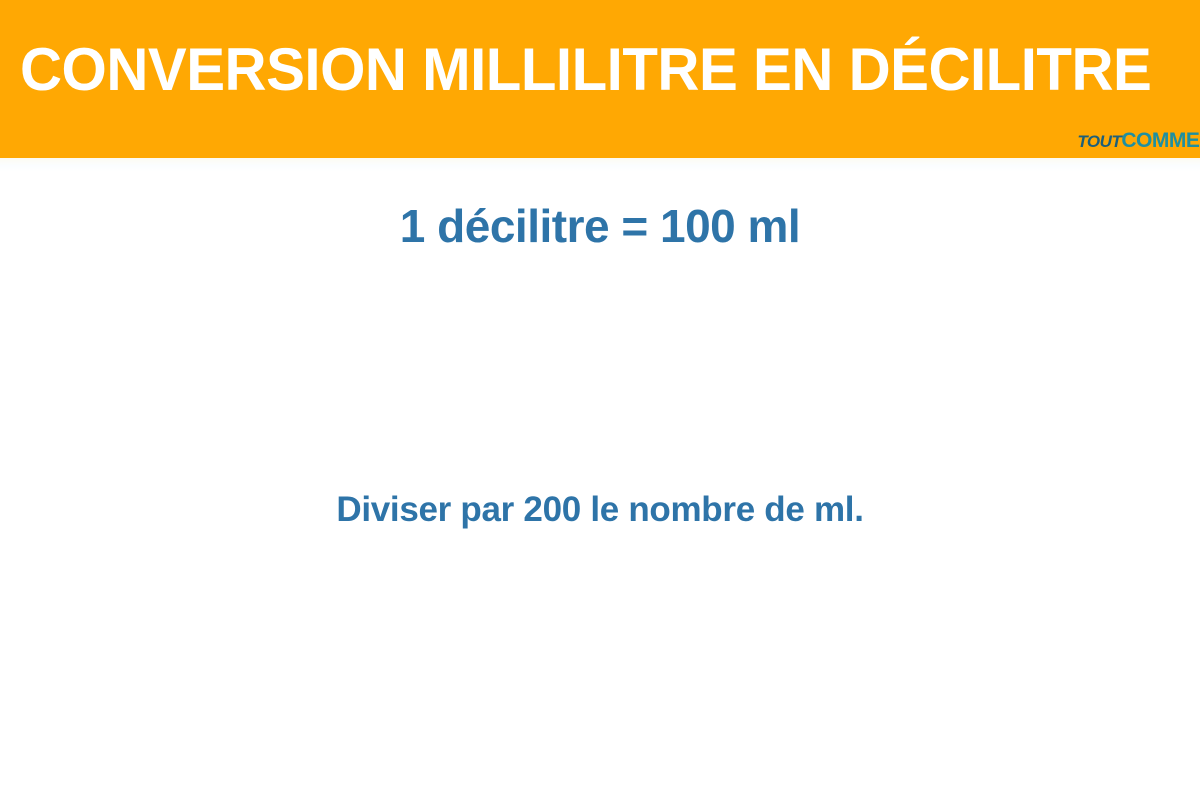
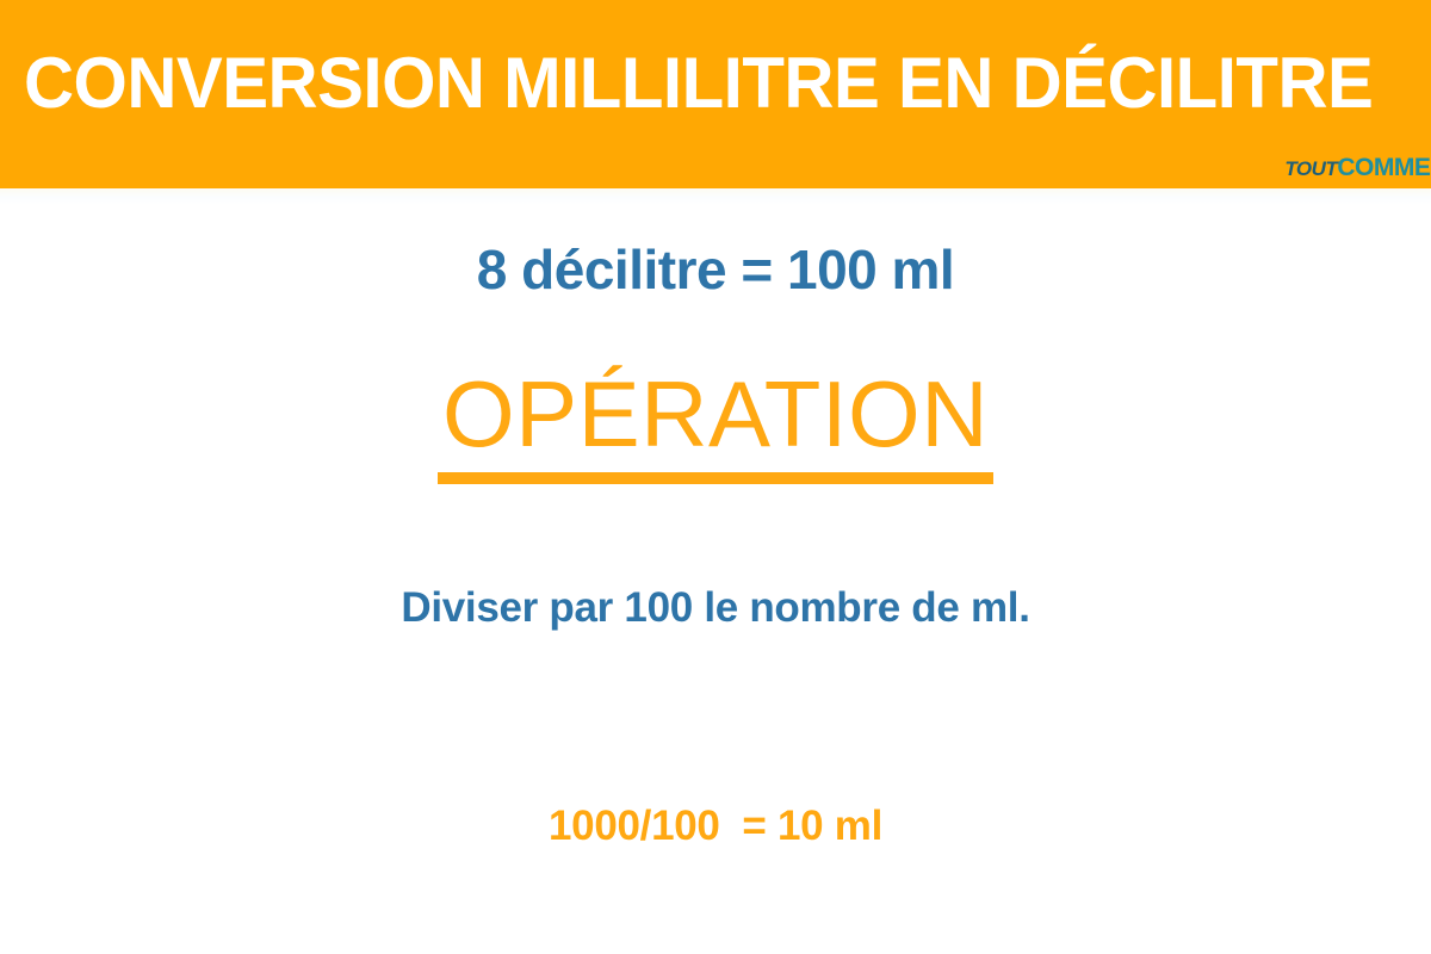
  CONVERSION MILLILITRE EN DÉCILITRE
  TOUTCOMME
- 1 décilitre = 100 ml
+ 8 décilitre = 100 ml
+ OPÉRATION
- Diviser par 200 le nombre de ml.
+ Diviser par 100 le nombre de ml.
+ 1000/100 = 10 ml
